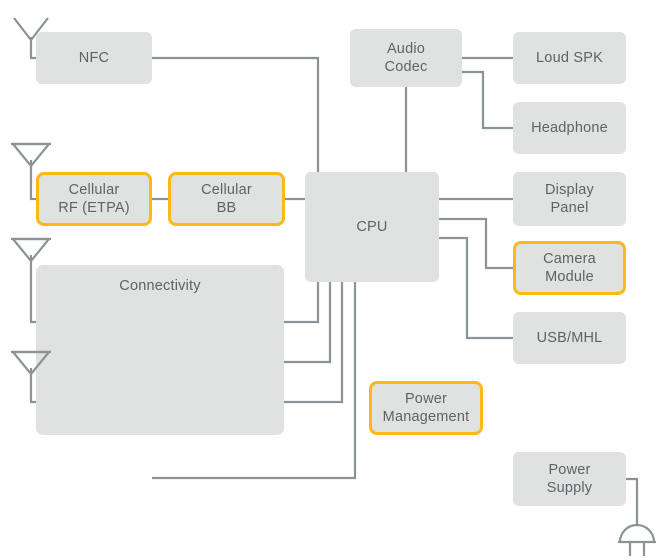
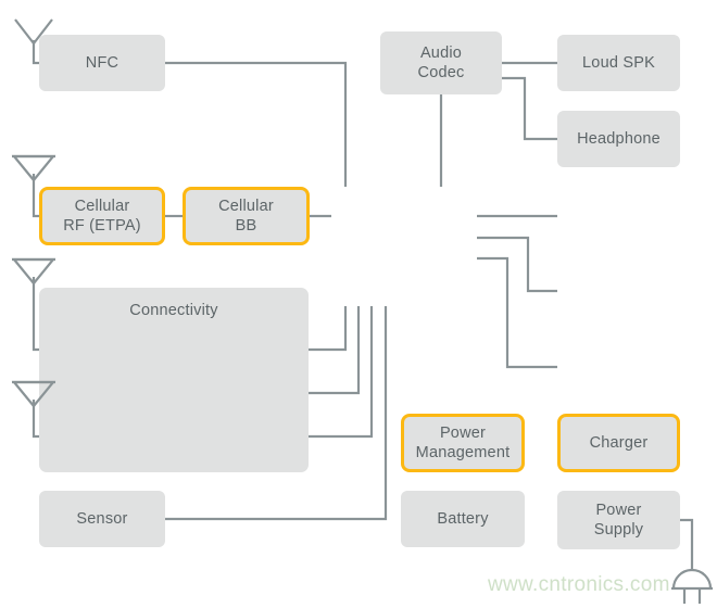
  Connectivity
  NFC
  Audio
  Codec
  Loud SPK
  Headphone
  Cellular
  RF (ETPA)
  Cellular
  BB
- CPU
- Display
- Panel
- Camera
- Module
- USB/MHL
  Power
  Management
+ Charger
+ Sensor
+ Battery
  Power
  Supply
+ www.cntronics.com
